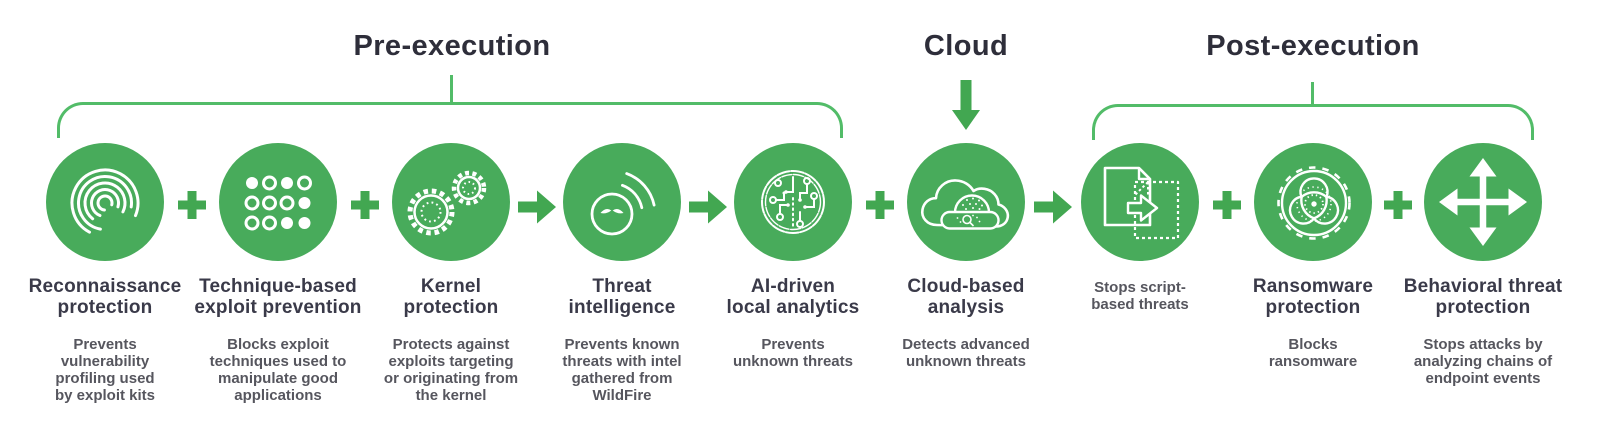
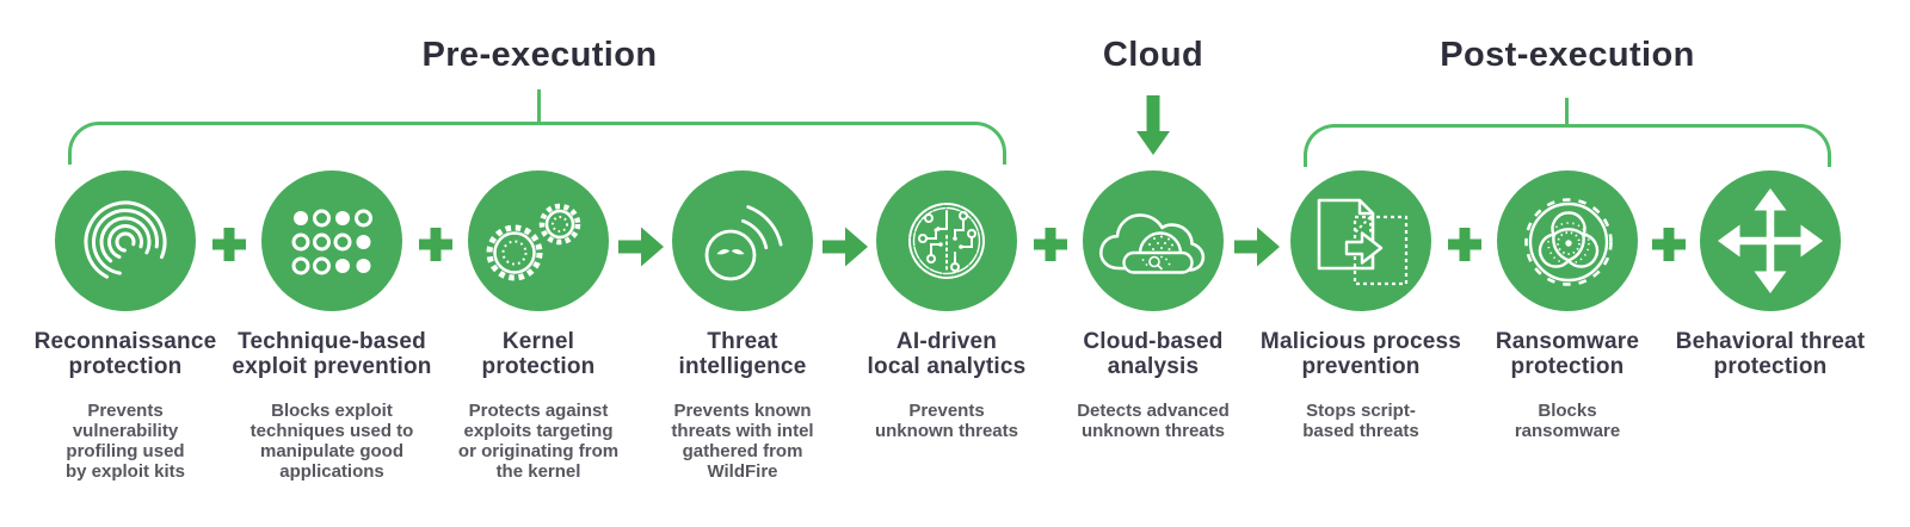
  Pre-execution
  Cloud
  Post-execution
  Reconnaissance
  protection
  Prevents
  vulnerability
  profiling used
  by exploit kits
  Technique-based
  exploit prevention
  Blocks exploit
  techniques used to
  manipulate good
  applications
  Kernel
  protection
  Protects against
  exploits targeting
  or originating from
  the kernel
  Threat
  intelligence
  Prevents known
  threats with intel
  gathered from
  WildFire
  AI-driven
  local analytics
  Prevents
  unknown threats
  Cloud-based
  analysis
  Detects advanced
  unknown threats
+ Malicious process
+ prevention
  Stops script-
  based threats
  Ransomware
  protection
  Blocks
  ransomware
  Behavioral threat
  protection
- Stops attacks by
- analyzing chains of
- endpoint events
